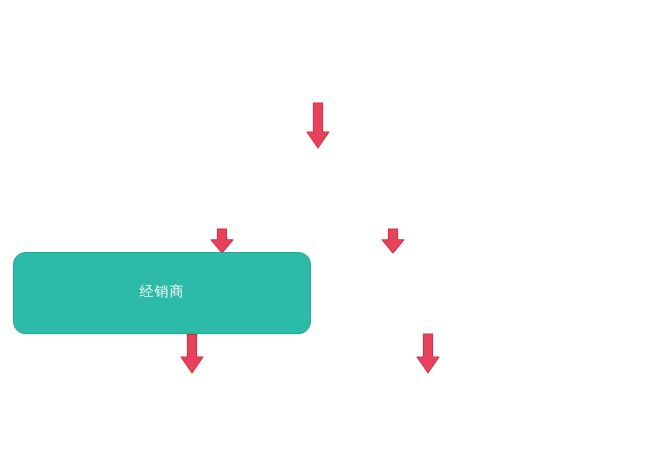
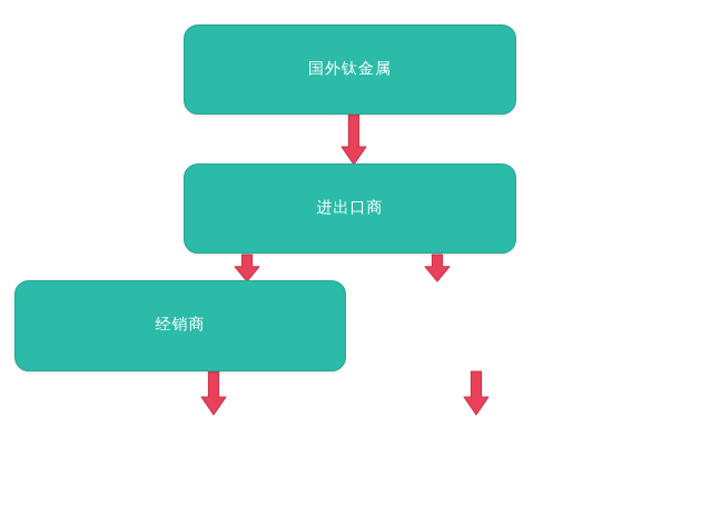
+ 国外钛金属
+ 进出口商
  经销商
